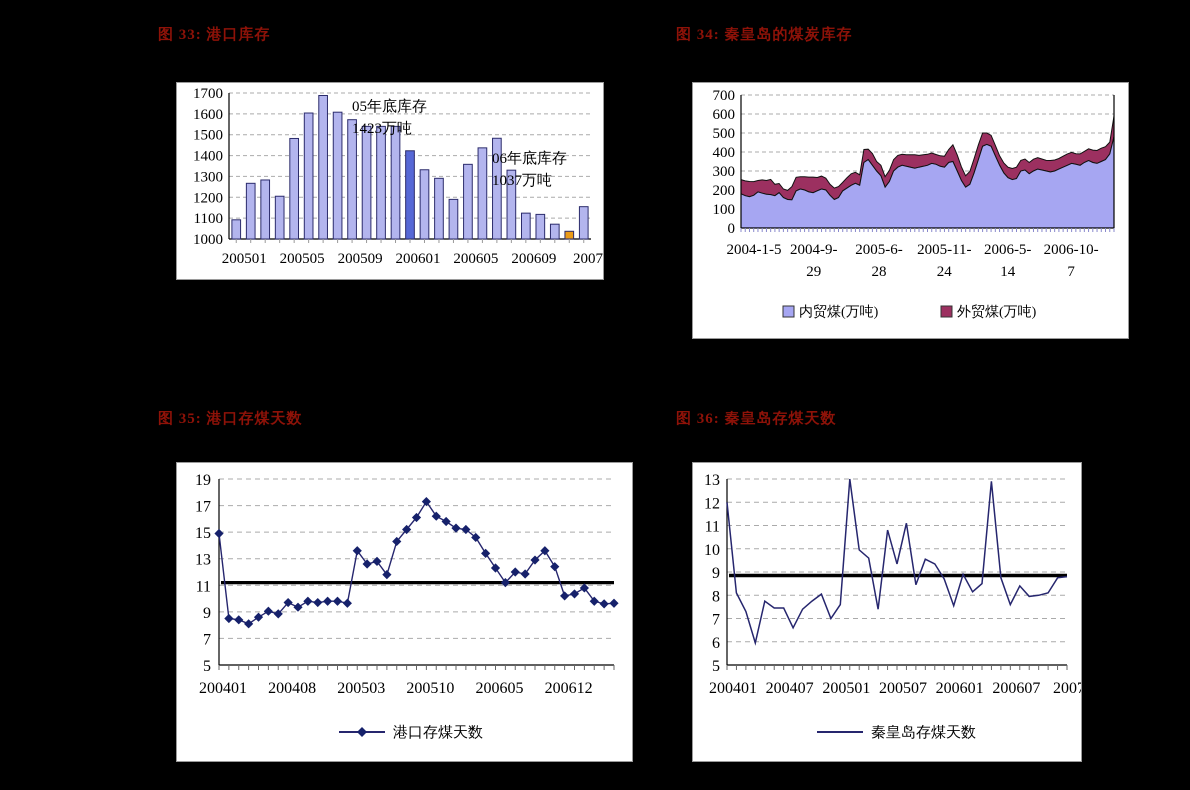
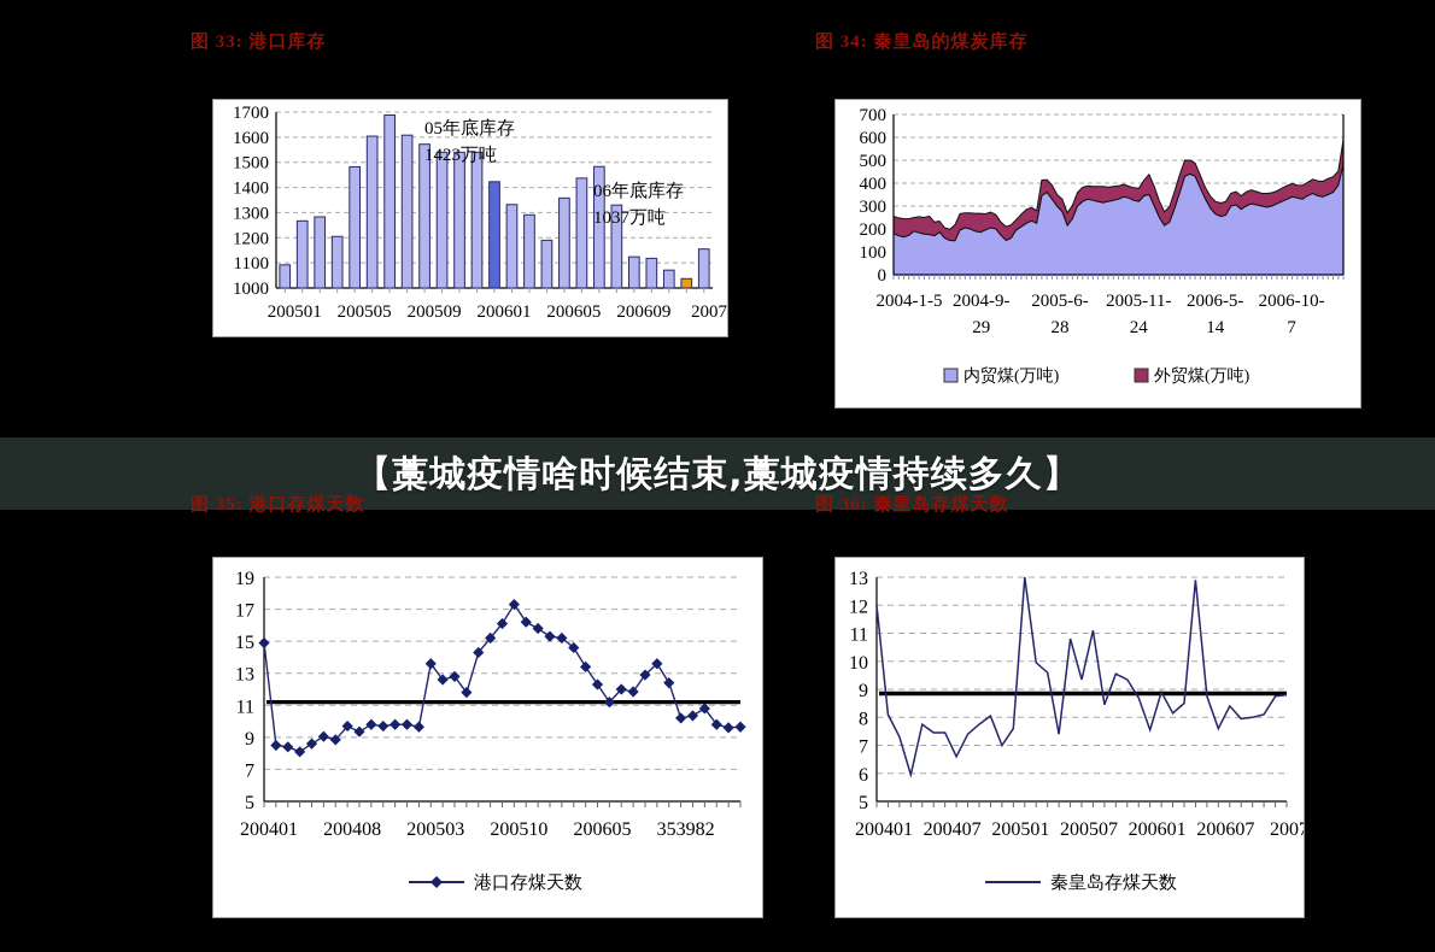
  图 33: 港口库存
  1000
  1100
  1200
  1300
  1400
  1500
  1600
  1700
  200501
  200505
  200509
  200601
  200605
  200609
  2007
  05年底库存
  1423万吨
  06年底库存
  1037万吨
  图 34: 秦皇岛的煤炭库存
  0
  100
  200
  300
  400
  500
  600
  700
  2004-1-5
  2004-9-
  29
  2005-6-
  28
  2005-11-
  24
  2006-5-
  14
  2006-10-
  7
  内贸煤(万吨)
  外贸煤(万吨)
+ 【藁城疫情啥时候结束,藁城疫情持续多久】
  图 35: 港口存煤天数
  5
  7
  9
  11
  13
  15
  17
  19
  200401
  200408
  200503
  200510
  200605
- 200612
+ 353982
  港口存煤天数
  图 36: 秦皇岛存煤天数
  5
  6
  7
  8
  9
  10
  11
  12
  13
  200401
  200407
  200501
  200507
  200601
  200607
  秦皇岛存煤天数
